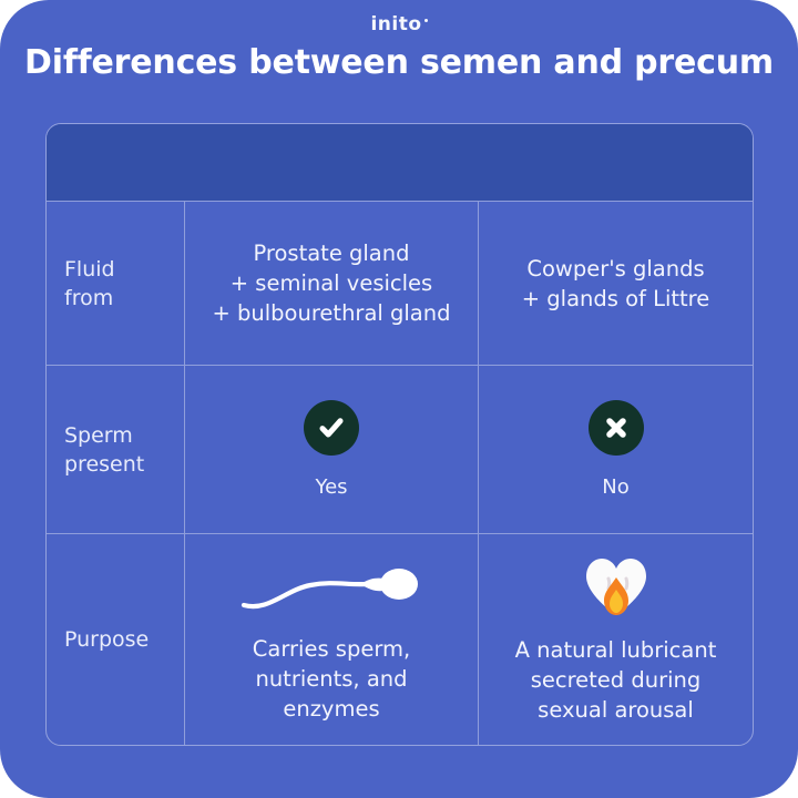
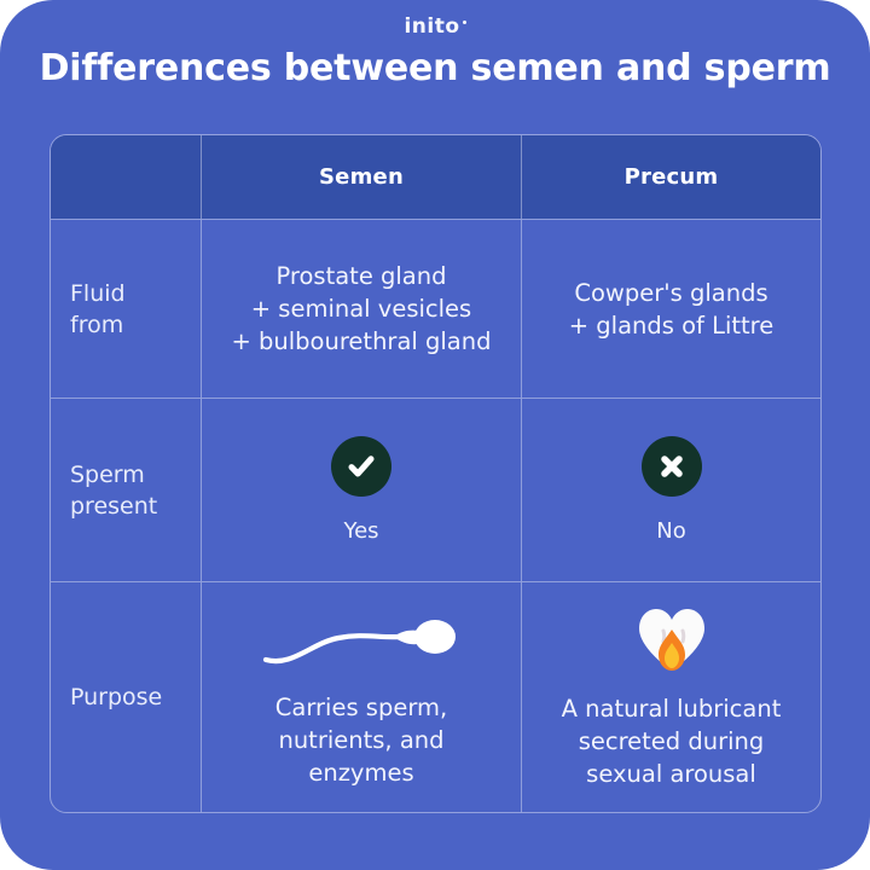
  inito
- Differences between semen and precum
+ Differences between semen and sperm
+ Semen
+ Precum
  Fluid
  from
  Prostate gland
  + seminal vesicles
  + bulbourethral gland
  Cowper's glands
  + glands of Littre
  Sperm
  present
  Yes
  No
  Purpose
  Carries sperm,
  nutrients, and
  enzymes
  A natural lubricant
  secreted during
  sexual arousal
